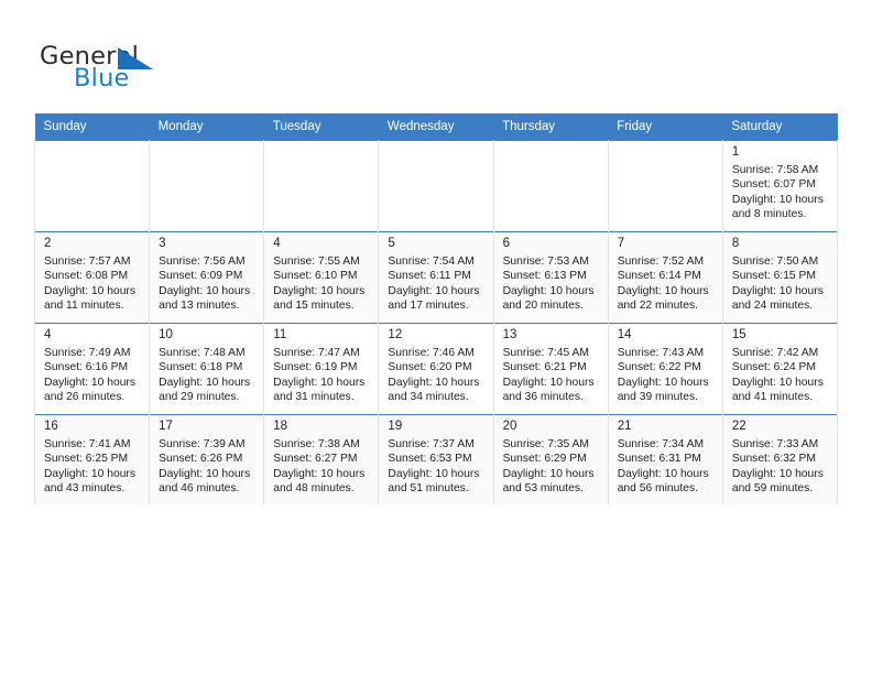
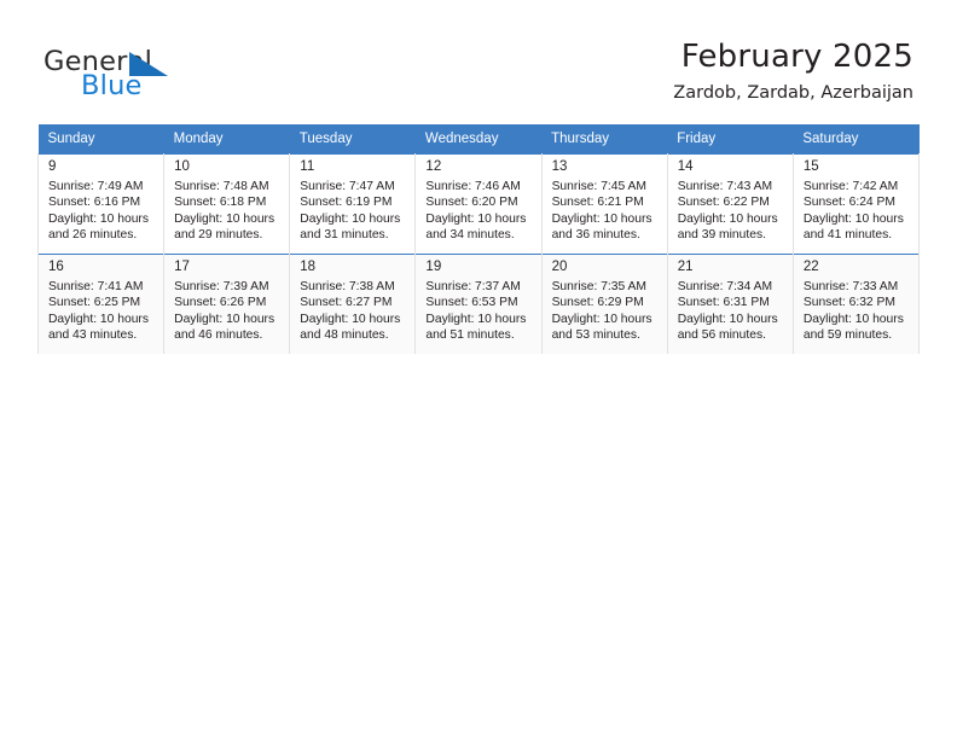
  Generl
  Blue
+ February 2025
+ Zardob, Zardab, Azerbaijan
  Sunday	Monday	Tuesday	Wednesday	Thursday	Friday	Saturday
- 						1Sunrise: 7:58 AMSunset: 6:07 PMDaylight: 10 hoursand 8 minutes.
- 2Sunrise: 7:57 AMSunset: 6:08 PMDaylight: 10 hoursand 11 minutes.	3Sunrise: 7:56 AMSunset: 6:09 PMDaylight: 10 hoursand 13 minutes.	4Sunrise: 7:55 AMSunset: 6:10 PMDaylight: 10 hoursand 15 minutes.	5Sunrise: 7:54 AMSunset: 6:11 PMDaylight: 10 hoursand 17 minutes.	6Sunrise: 7:53 AMSunset: 6:13 PMDaylight: 10 hoursand 20 minutes.	7Sunrise: 7:52 AMSunset: 6:14 PMDaylight: 10 hoursand 22 minutes.	8Sunrise: 7:50 AMSunset: 6:15 PMDaylight: 10 hoursand 24 minutes.
- 4Sunrise: 7:49 AMSunset: 6:16 PMDaylight: 10 hoursand 26 minutes.	10Sunrise: 7:48 AMSunset: 6:18 PMDaylight: 10 hoursand 29 minutes.	11Sunrise: 7:47 AMSunset: 6:19 PMDaylight: 10 hoursand 31 minutes.	12Sunrise: 7:46 AMSunset: 6:20 PMDaylight: 10 hoursand 34 minutes.	13Sunrise: 7:45 AMSunset: 6:21 PMDaylight: 10 hoursand 36 minutes.	14Sunrise: 7:43 AMSunset: 6:22 PMDaylight: 10 hoursand 39 minutes.	15Sunrise: 7:42 AMSunset: 6:24 PMDaylight: 10 hoursand 41 minutes.
+ 9Sunrise: 7:49 AMSunset: 6:16 PMDaylight: 10 hoursand 26 minutes.	10Sunrise: 7:48 AMSunset: 6:18 PMDaylight: 10 hoursand 29 minutes.	11Sunrise: 7:47 AMSunset: 6:19 PMDaylight: 10 hoursand 31 minutes.	12Sunrise: 7:46 AMSunset: 6:20 PMDaylight: 10 hoursand 34 minutes.	13Sunrise: 7:45 AMSunset: 6:21 PMDaylight: 10 hoursand 36 minutes.	14Sunrise: 7:43 AMSunset: 6:22 PMDaylight: 10 hoursand 39 minutes.	15Sunrise: 7:42 AMSunset: 6:24 PMDaylight: 10 hoursand 41 minutes.
  16Sunrise: 7:41 AMSunset: 6:25 PMDaylight: 10 hoursand 43 minutes.	17Sunrise: 7:39 AMSunset: 6:26 PMDaylight: 10 hoursand 46 minutes.	18Sunrise: 7:38 AMSunset: 6:27 PMDaylight: 10 hoursand 48 minutes.	19Sunrise: 7:37 AMSunset: 6:53 PMDaylight: 10 hoursand 51 minutes.	20Sunrise: 7:35 AMSunset: 6:29 PMDaylight: 10 hoursand 53 minutes.	21Sunrise: 7:34 AMSunset: 6:31 PMDaylight: 10 hoursand 56 minutes.	22Sunrise: 7:33 AMSunset: 6:32 PMDaylight: 10 hoursand 59 minutes.
